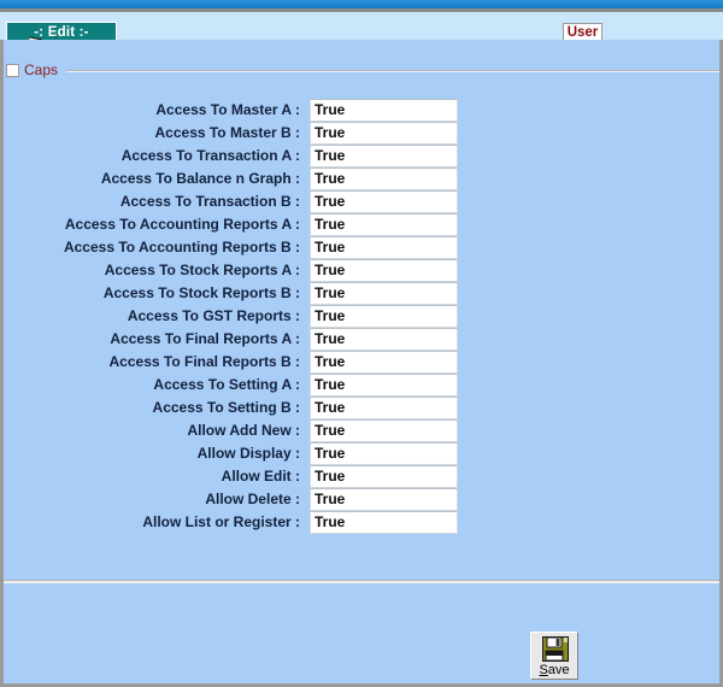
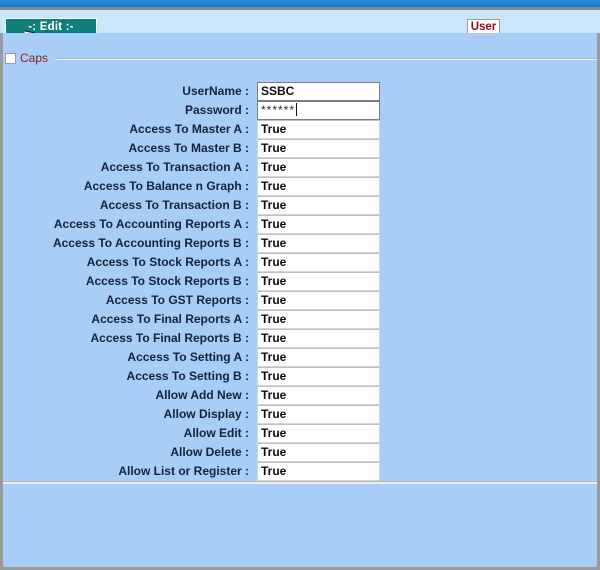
  -: Edit :-
  User
  Caps
+ UserName :
+ SSBC
+ Password :
+ ******
  Access To Master A :
  True
  Access To Master B :
  True
  Access To Transaction A :
  True
  Access To Balance n Graph :
  True
  Access To Transaction B :
  True
  Access To Accounting Reports A :
  True
  Access To Accounting Reports B :
  True
  Access To Stock Reports A :
  True
  Access To Stock Reports B :
  True
  Access To GST Reports :
  True
  Access To Final Reports A :
  True
  Access To Final Reports B :
  True
  Access To Setting A :
  True
  Access To Setting B :
  True
  Allow Add New :
  True
  Allow Display :
  True
  Allow Edit :
  True
  Allow Delete :
  True
  Allow List or Register :
  True
- Save
